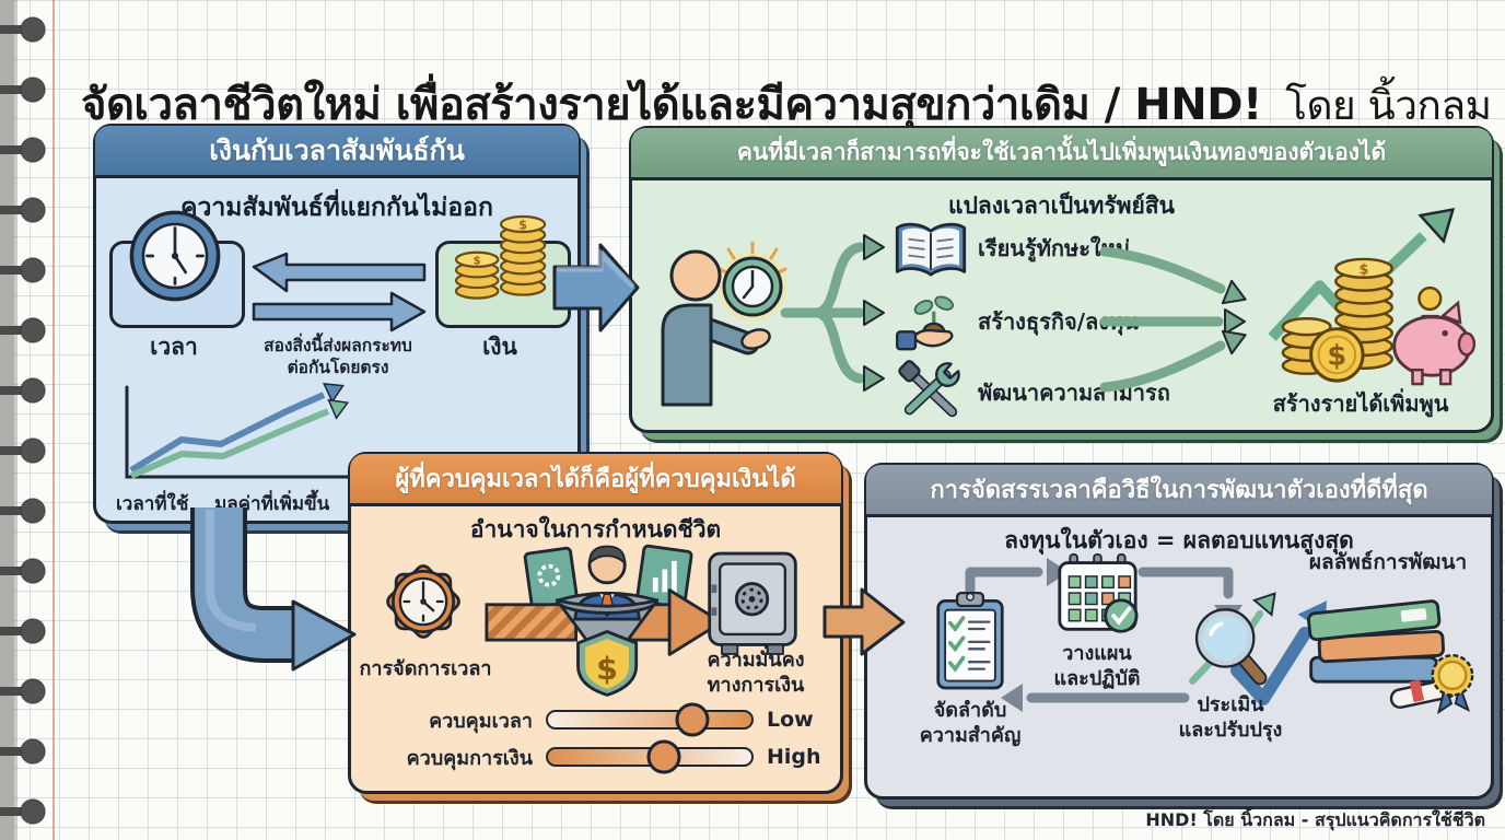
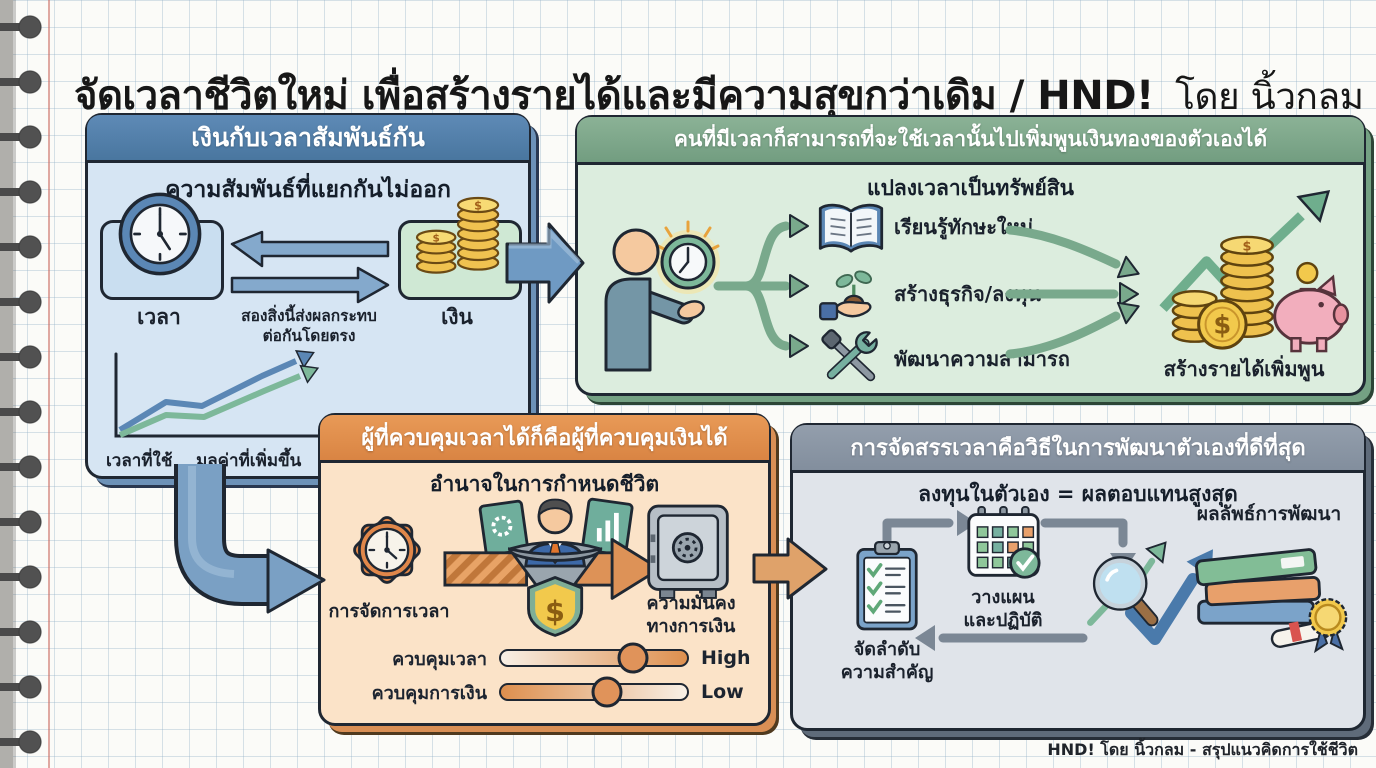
  จัดเวลาชีวิตใหม่ เพื่อสร้างรายได้และมีความสุขกว่าเดิม / HND! โดย นิ้วกลม
  เงินกับเวลาสัมพันธ์กัน
  ความสัมพันธ์ที่แยกกันไม่ออก
  $
  $
  เวลา
  สองสิ่งนี้ส่งผลกระทบ
  ต่อกันโดยตรง
  เงิน
  เวลาที่ใช้ มูลค่าที่เพิ่มขึ้น
  คนที่มีเวลาก็สามารถที่จะใช้เวลานั้นไปเพิ่มพูนเงินทองของตัวเองได้
  แปลงเวลาเป็นทรัพย์สิน
  เรียนรู้ทักษะใม่
  สร้างธุรกิจ/ล
  พัฒนาความสามารถ
  $
  $
  สร้างรายได้เพิ่มพูน
  ผู้ที่ควบคุมเวลาได้ก็คือผู้ที่ควบคุมเงินได้
  อำนาจในการกำหนดชีวิต
  การจัดการเวลา
  $
  ความมั่นคง
  ทางการเงิน
  ควบคุมเวลา
- Low
+ High
  ควบคุมการเงิน
- High
+ Low
  การจัดสรรเวลาคือวิธีในการพัฒนาตัวเองที่ดีที่สุด
  ลงทุนในตัวเอง = ผลตอบแทนสูงสุด
  จัดลำดับ
  ความสำคัญ
  วางแผน
  และปฏิบัติ
- ประเมิน
- และปรับปรุง
  ผลลัพธ์การพัฒนา
  HND! โดย นิ้วกลม - สรุปแนวคิดการใช้ชีวิต
